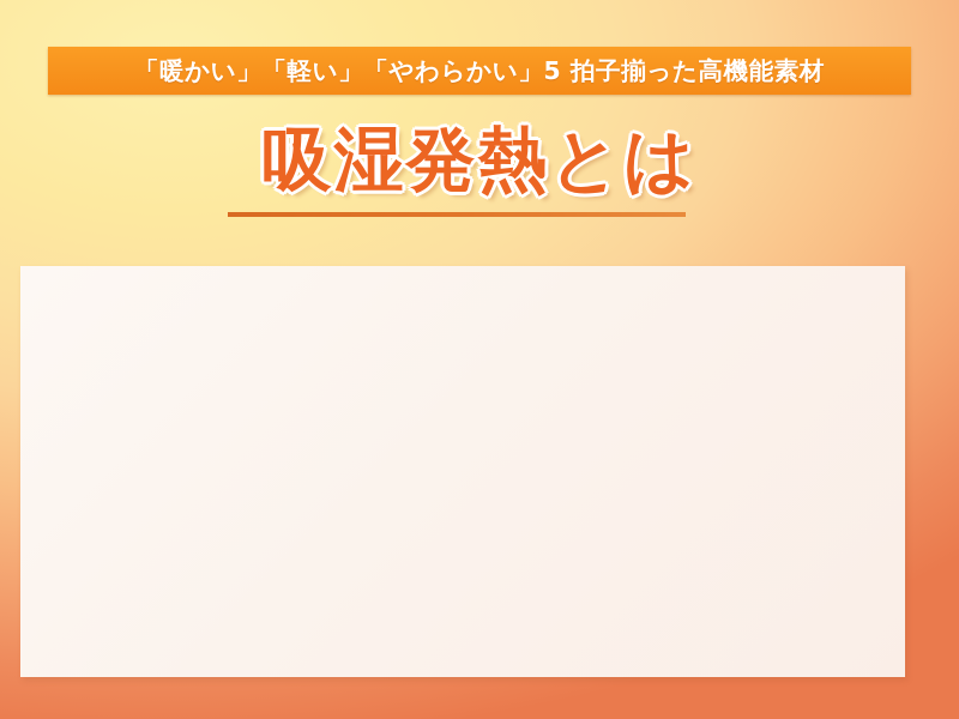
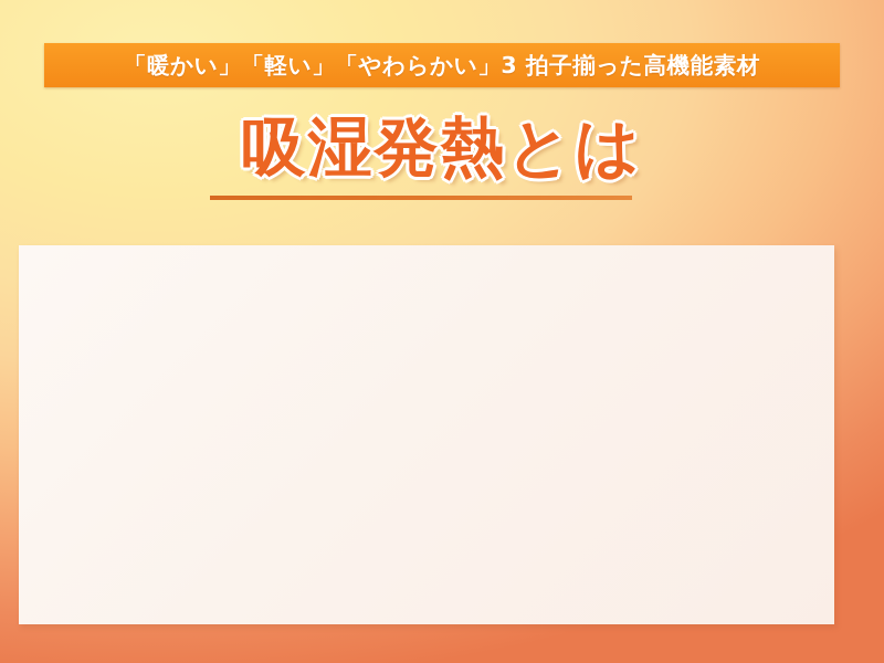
- 「暖かい」「軽い」「やわらかい」5 拍子揃った高機能素材
+ 「暖かい」「軽い」「やわらかい」3 拍子揃った高機能素材
  吸湿発熱とは
